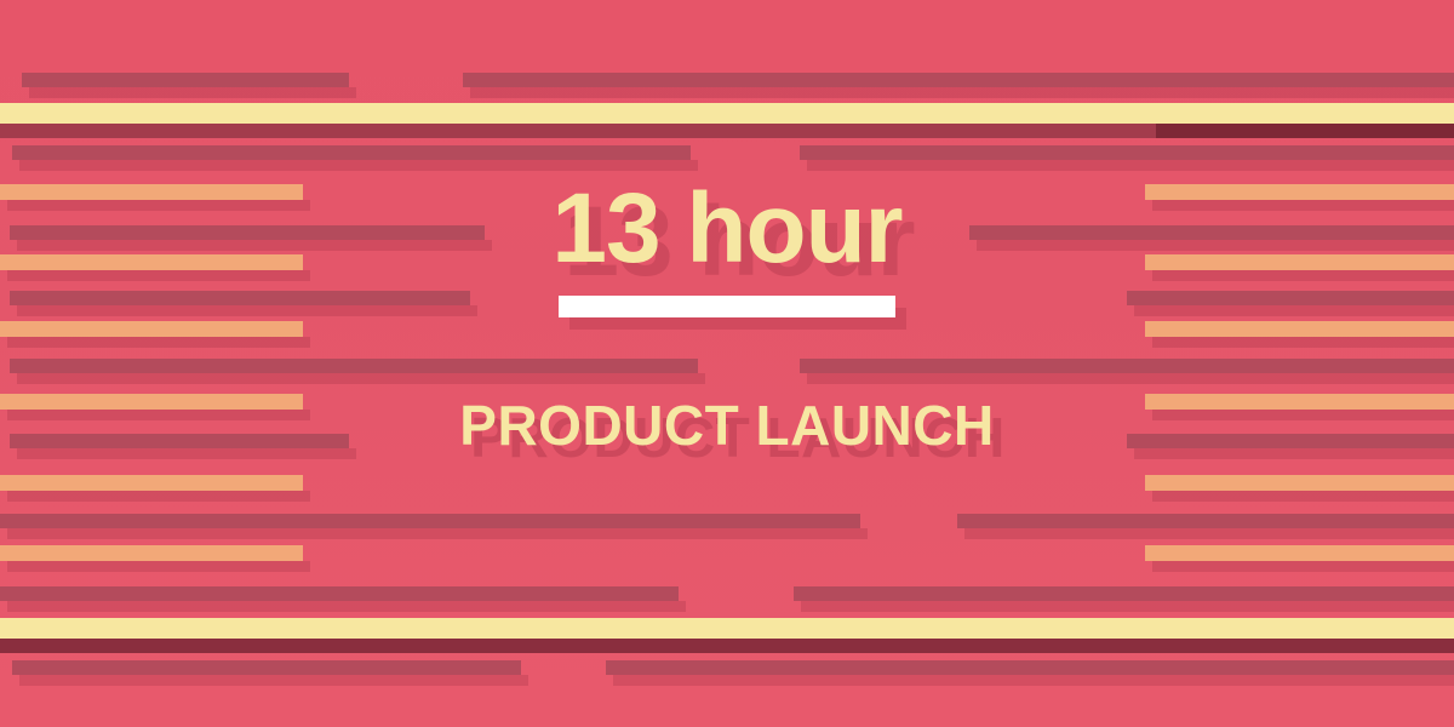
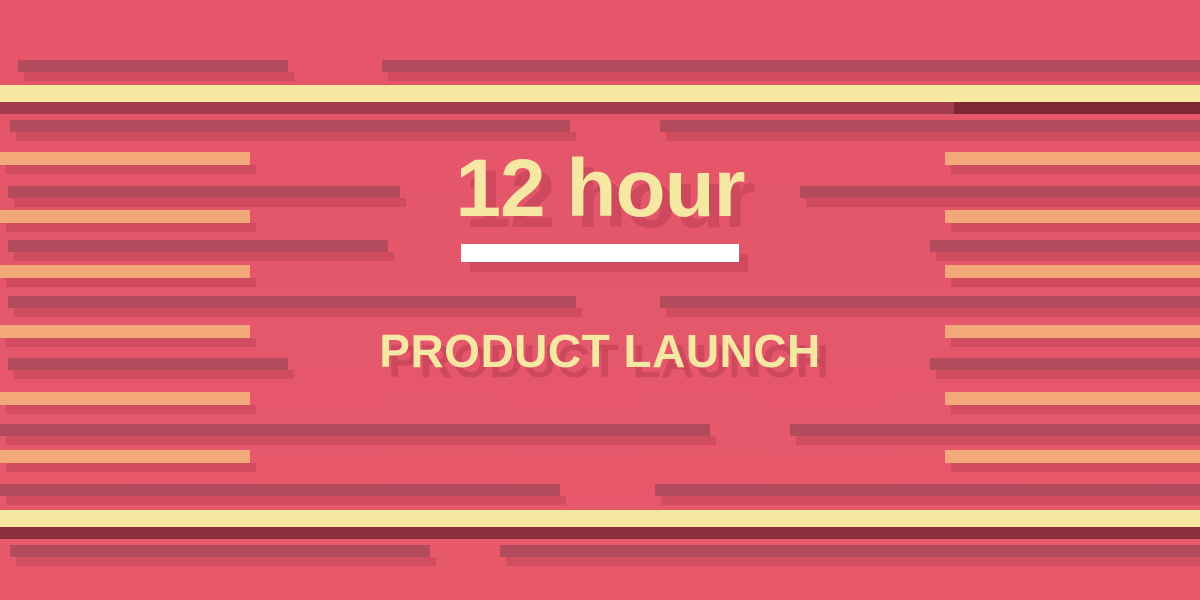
- 13 hour
+ 12 hour
  PRODUCT LAUNCH
